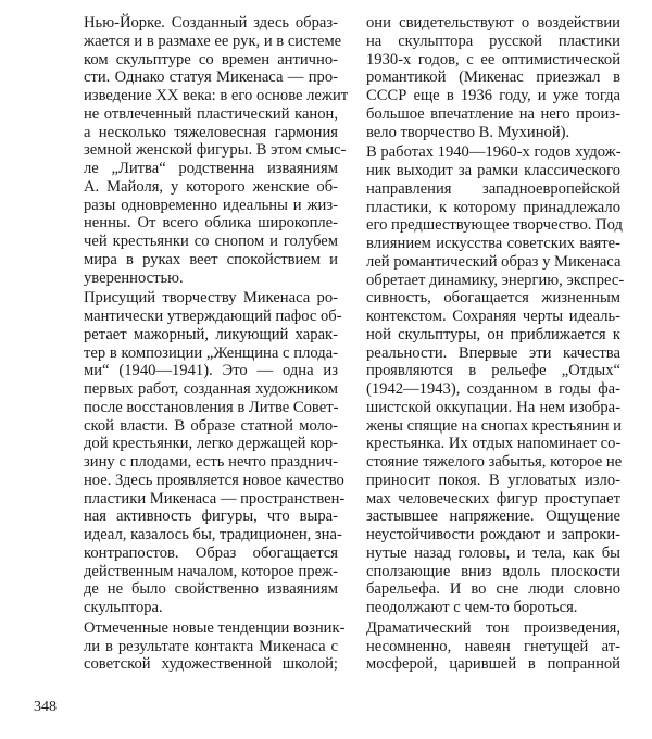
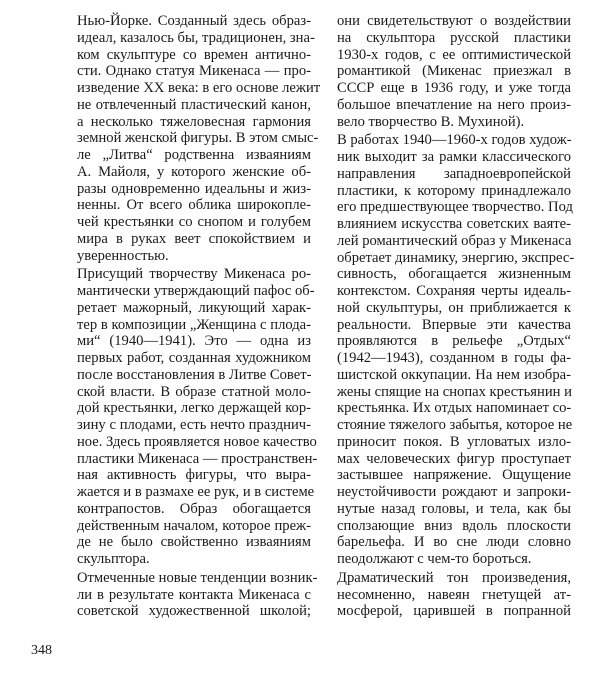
  Нью-Йорке. Созданный здесь образ-
- жается и в размахе ее рук, и в системе
+ идеал, казалось бы, традиционен, зна-
  ком скульптуре со времен антично-
  сти. Однако статуя Микенаса — про-
  изведение XX века: в его основе лежит
  не отвлеченный пластический канон,
  а несколько тяжеловесная гармония
  земной женской фигуры. В этом смыс-
  ле „Литва“ родственна изваяниям
  А. Майоля, у которого женские об-
  разы одновременно идеальны и жиз-
  ненны. От всего облика широкопле-
  чей крестьянки со снопом и голубем
  мира в руках веет спокойствием и
  уверенностью.
  Присущий творчеству Микенаса ро-
  мантически утверждающий пафос об-
  ретает мажорный, ликующий харак-
  тер в композиции „Женщина с плода-
  ми“ (1940—1941). Это — одна из
  первых работ, созданная художником
  после восстановления в Литве Совет-
  ской власти. В образе статной моло-
  дой крестьянки, легко держащей кор-
  зину с плодами, есть нечто празднич-
  ное. Здесь проявляется новое качество
  пластики Микенаса — пространствен-
  ная активность фигуры, что выра-
- идеал, казалось бы, традиционен, зна-
+ жается и в размахе ее рук, и в системе
  контрапостов. Образ обогащается
  действенным началом, которое преж-
  де не было свойственно изваяниям
  скульптора.
  Отмеченные новые тенденции возник-
  ли в результате контакта Микенаса с
  советской художественной школой;
  они свидетельствуют о воздействии
  на скульптора русской пластики
  1930-х годов, с ее оптимистической
  романтикой (Микенас приезжал в
  СССР еще в 1936 году, и уже тогда
  большое впечатление на него произ-
  вело творчество В. Мухиной).
  В работах 1940—1960-х годов худож-
  ник выходит за рамки классического
  направления западноевропейской
  пластики, к которому принадлежало
  его предшествующее творчество. Под
  влиянием искусства советских ваяте-
  лей романтический образ у Микенаса
  обретает динамику, энергию, экспрес-
  сивность, обогащается жизненным
  контекстом. Сохраняя черты идеаль-
  ной скульптуры, он приближается к
  реальности. Впервые эти качества
  проявляются в рельефе „Отдых“
  (1942—1943), созданном в годы фа-
  шистской оккупации. На нем изобра-
  жены спящие на снопах крестьянин и
  крестьянка. Их отдых напоминает со-
  стояние тяжелого забытья, которое не
  приносит покоя. В угловатых изло-
  мах человеческих фигур проступает
  застывшее напряжение. Ощущение
  неустойчивости рождают и запроки-
  нутые назад головы, и тела, как бы
  сползающие вниз вдоль плоскости
  барельефа. И во сне люди словно
  пеодолжают с чем-то бороться.
  Драматический тон произведения,
  несомненно, навеян гнетущей ат-
  мосферой, царившей в попранной
  348
